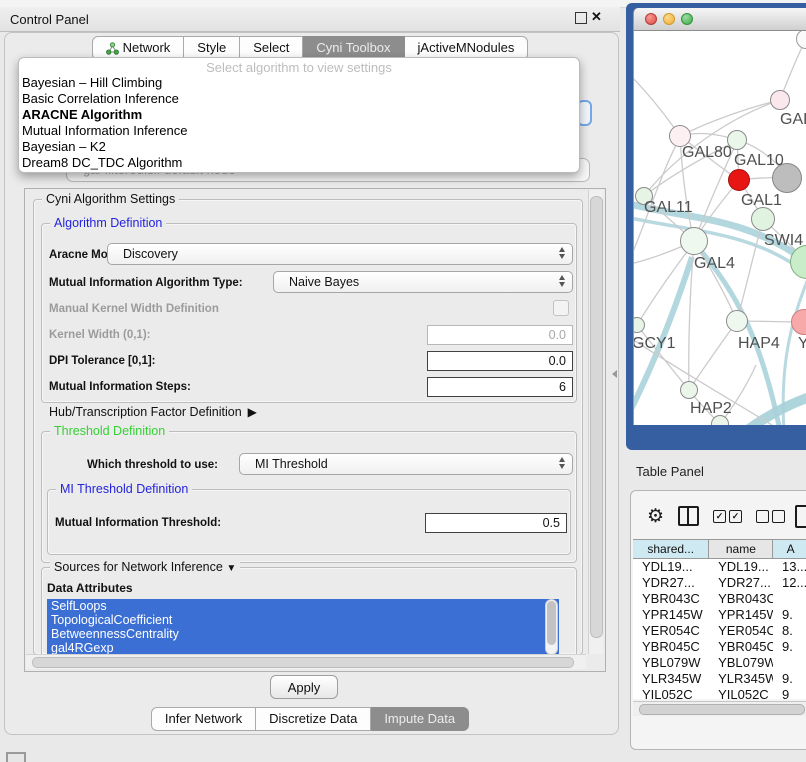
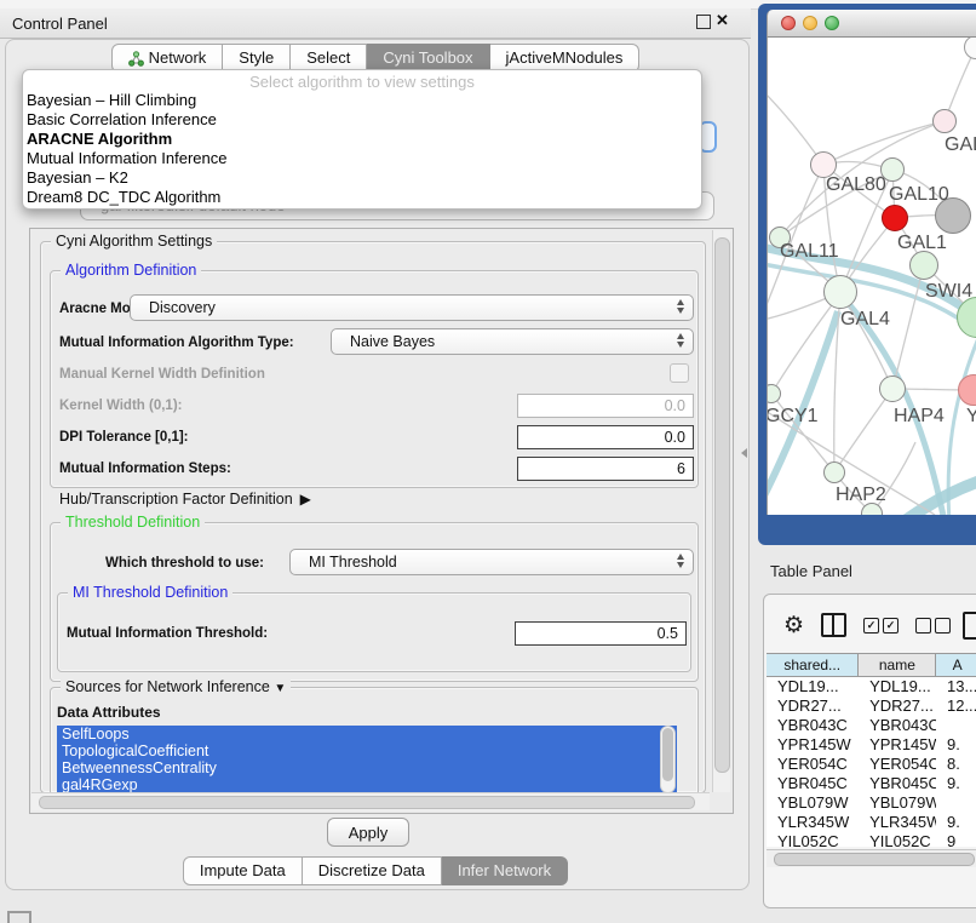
  Control Panel
  ✕
  Network
  Style
  Select
  Cyni Toolbox
  jActiveMNodules
  Select algorithm to view settings
  Bayesian – Hill Climbing
  Basic Correlation Inference
  ARACNE Algorithm
  Mutual Information Inference
  Bayesian – K2
  Dream8 DC_TDC Algorithm
  Cyni Algorithm Settings
  Algorithm Definition
  Aracne Mo
  Discovery
  Mutual Information Algorithm Type:
  Naive Bayes
  Manual Kernel Width Definition
  Kernel Width (0,1):
  0.0
  DPI Tolerance [0,1]:
  0.0
  Mutual Information Steps:
  6
  Hub/Transcription Factor Definition ▶
  Threshold Definition
  Which threshold to use:
  MI Threshold
  MI Threshold Definition
  Mutual Information Threshold:
  0.5
  Sources for Network Inference ▼
  Data Attributes
  SelfLoops
  TopologicalCoefficient
  BetweennessCentrality
  gal4RGexp
  Apply
- Infer Network
+ Impute Data
  Discretize Data
- Impute Data
+ Infer Network
  GAL80
  GAL10
  GAL1
  GAL11
  SWI4
  GAL4
  GCY1
  HAP4
  Y
  HAP2
  Table Panel
  ⚙
  ✓
  ✓
  shared...
  name
  A
  YDL19...
  YDL19...
  13...
  YDR27...
  YDR27...
  12...
  YBR043C
  YBR043C
  YPR145W
  YPR145W
  9.
  YER054C
  YER054C
  8.
  YBR045C
  YBR045C
  9.
  YBL079W
  YBL079W
  YLR345W
  YLR345W
  9.
  YIL052C
  YIL052C
  9
